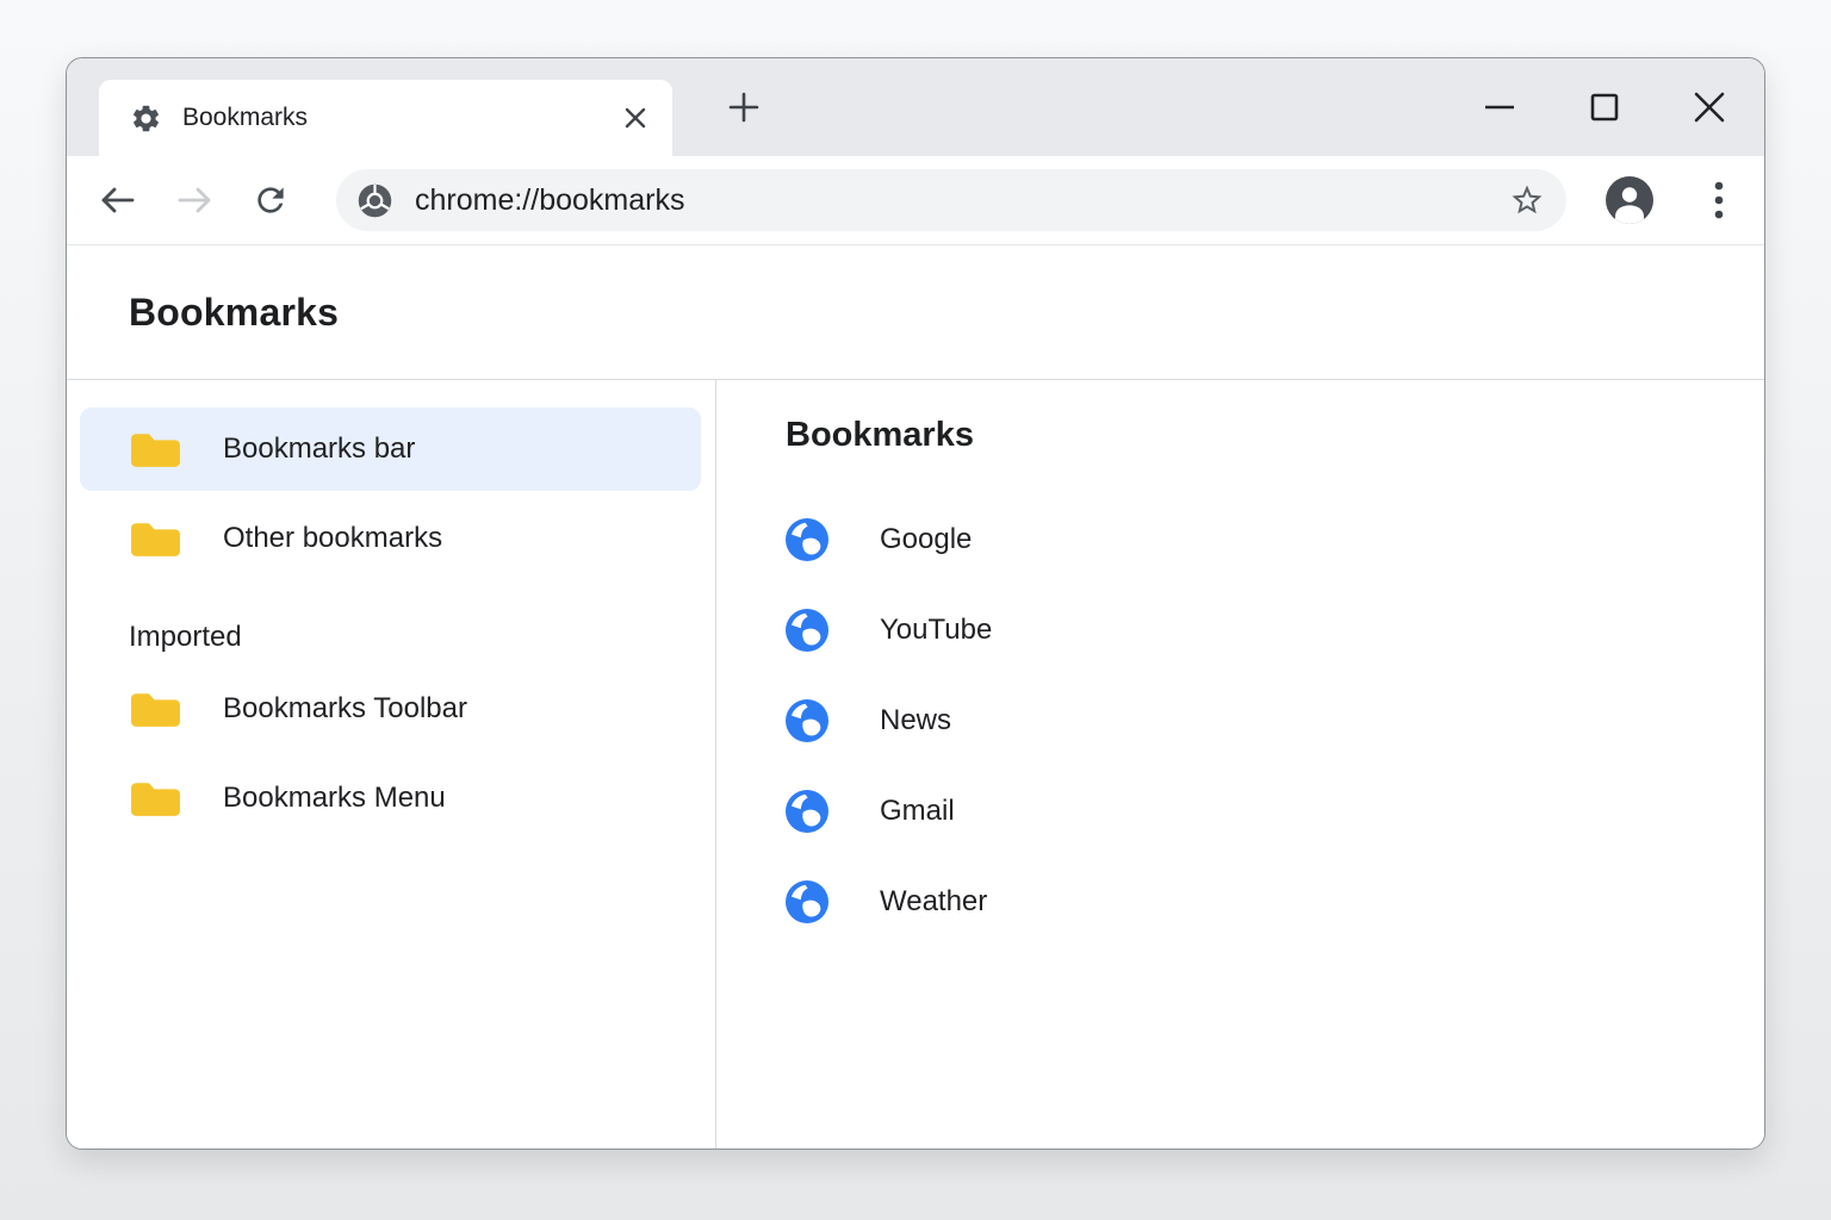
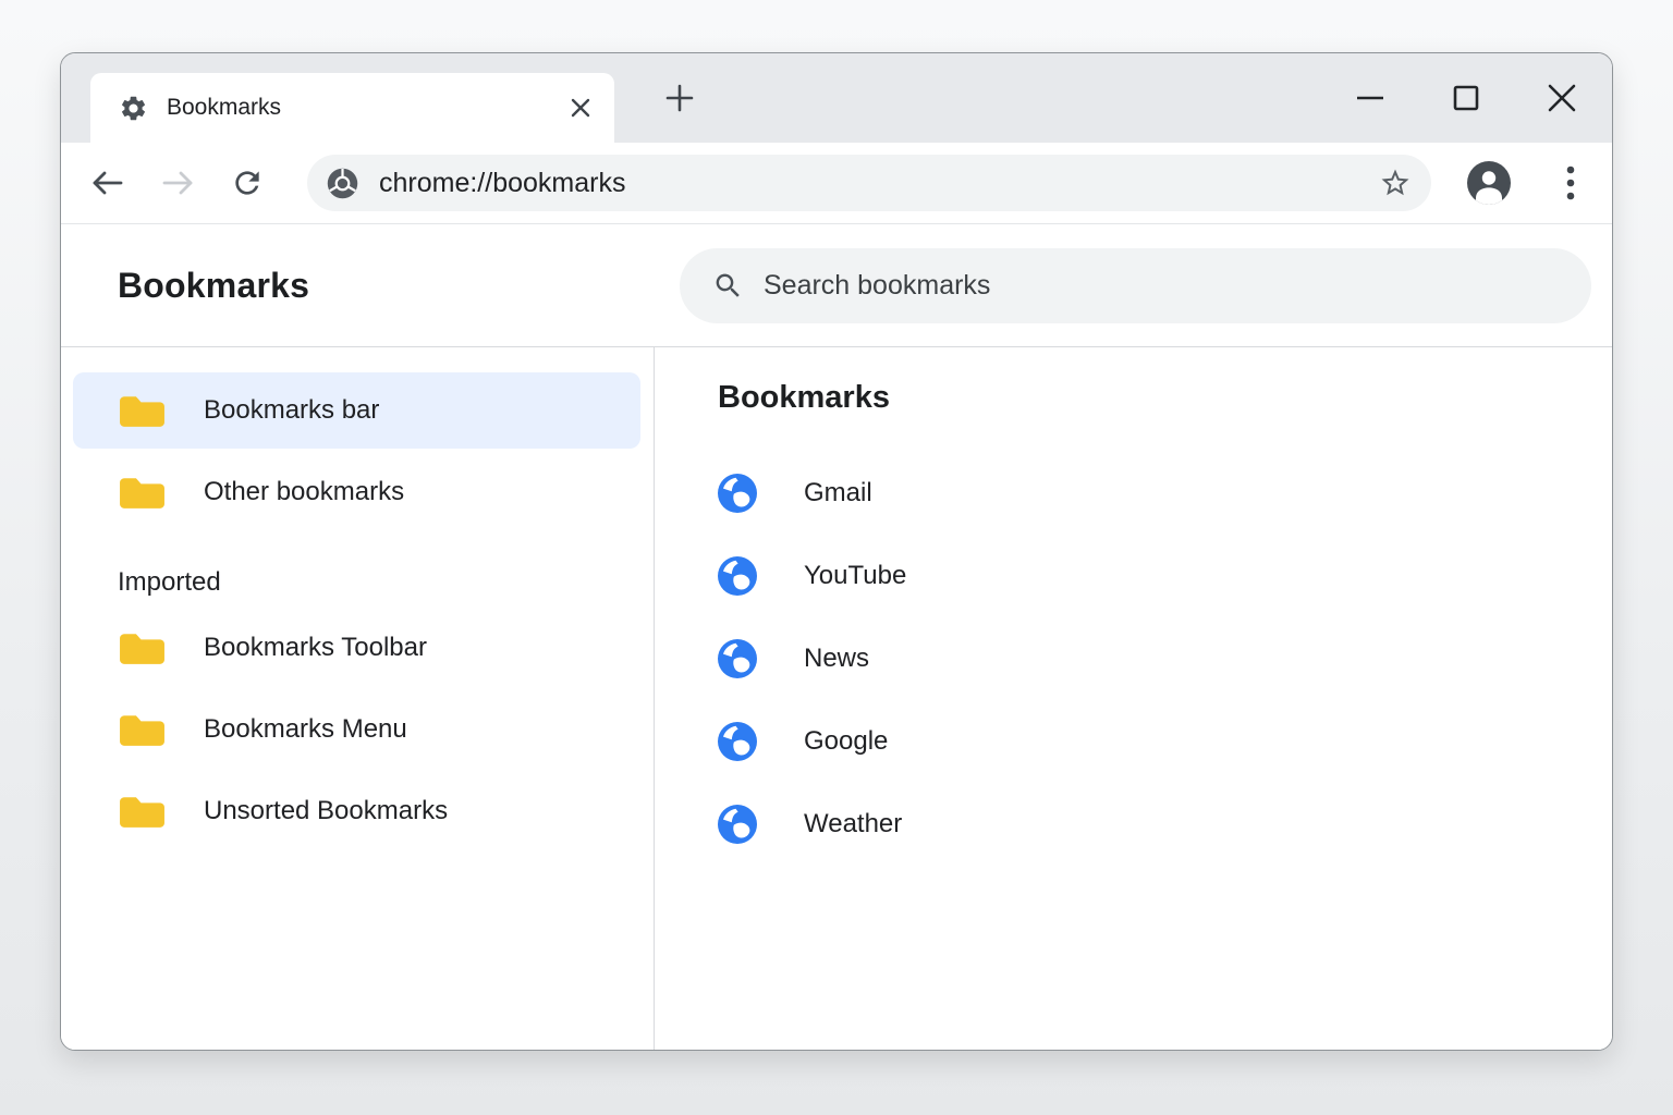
  Bookmarks
  chrome://bookmarks
  Bookmarks
+ Search bookmarks
  Bookmarks bar
  Other bookmarks
  Imported
  Bookmarks Toolbar
  Bookmarks Menu
+ Unsorted Bookmarks
  Bookmarks
- Google
+ Gmail
  YouTube
  News
- Gmail
+ Google
  Weather
